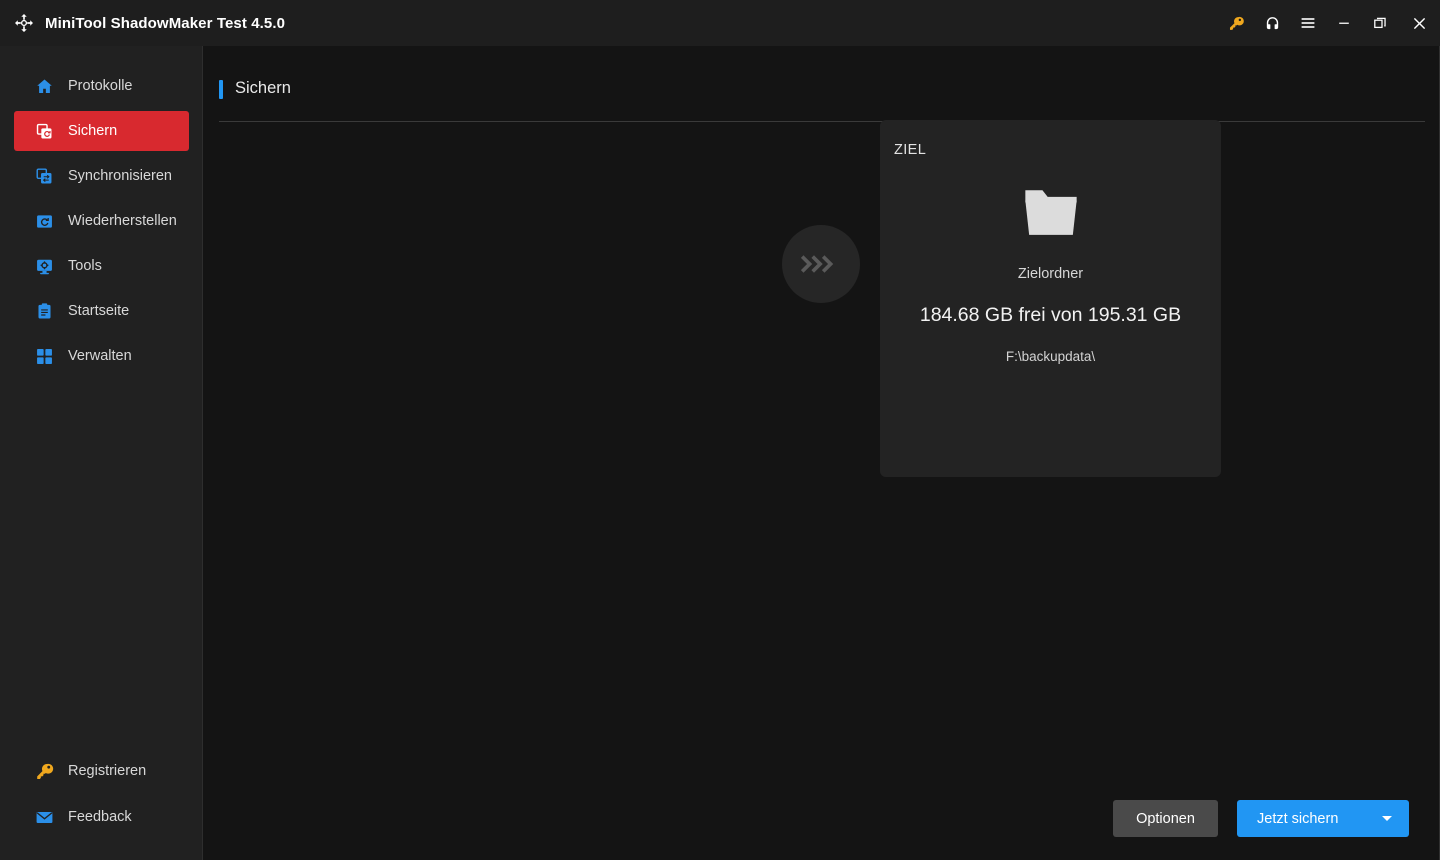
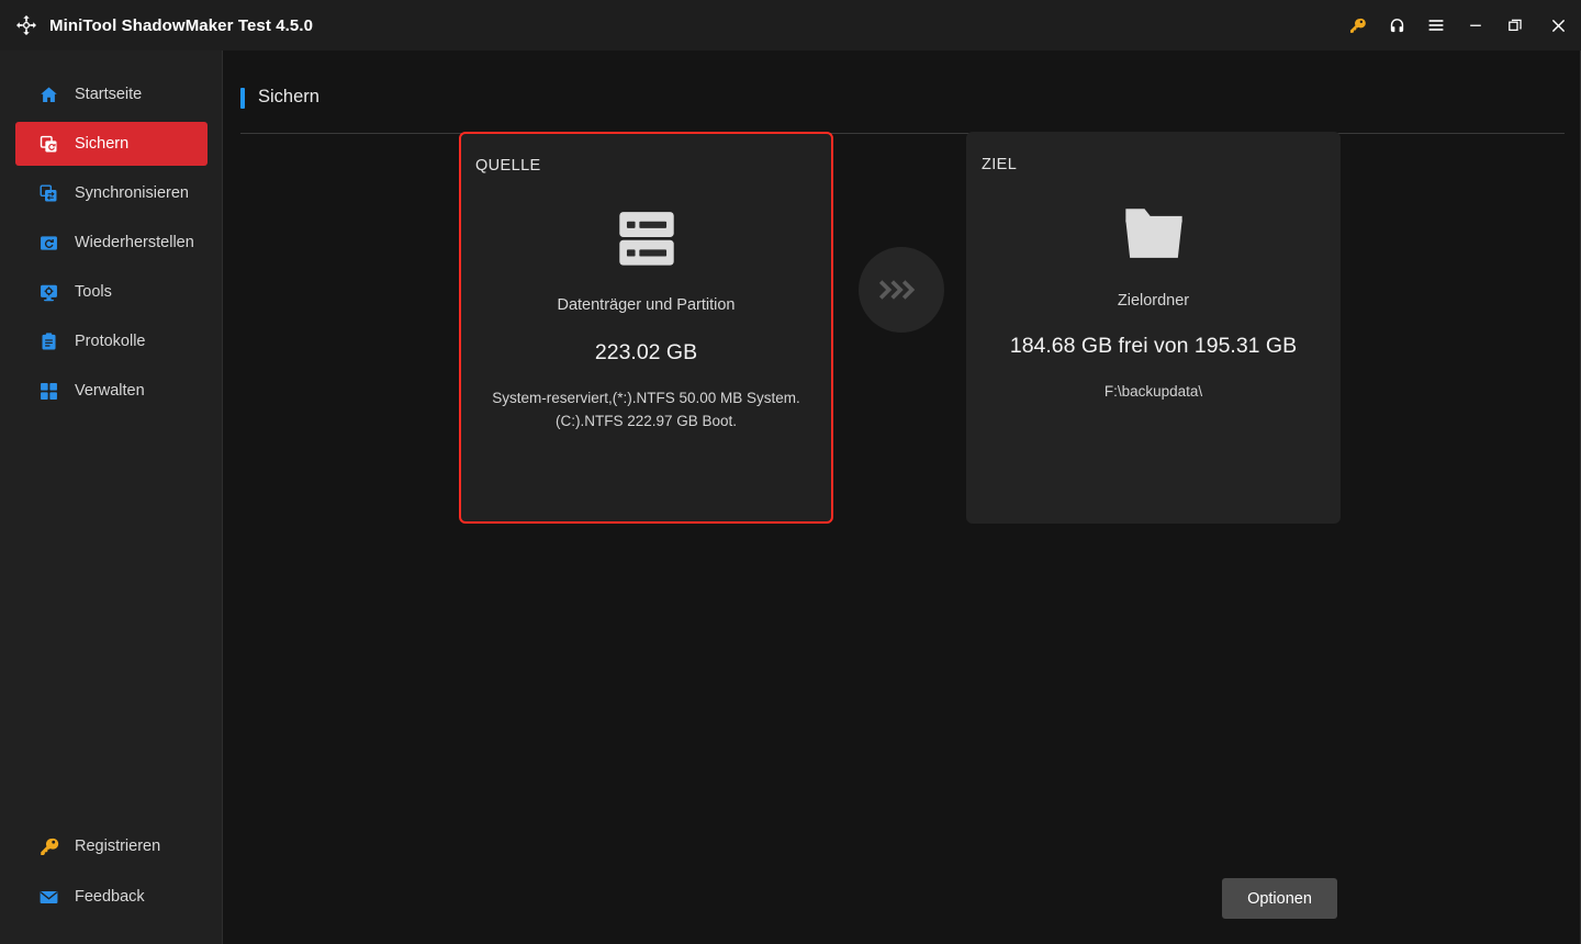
  MiniTool ShadowMaker Test 4.5.0
- Protokolle
+ Startseite
  Sichern
  Synchronisieren
  Wiederherstellen
  Tools
- Startseite
+ Protokolle
  Verwalten
  Registrieren
  Feedback
  Sichern
+ QUELLE
+ Datenträger und Partition
+ 223.02 GB
+ System-reserviert,(*:).NTFS 50.00 MB System.
+ (C:).NTFS 222.97 GB Boot.
  ZIEL
  Zielordner
  184.68 GB frei von 195.31 GB
  F:\backupdata\
  Optionen
- Jetzt sichern
